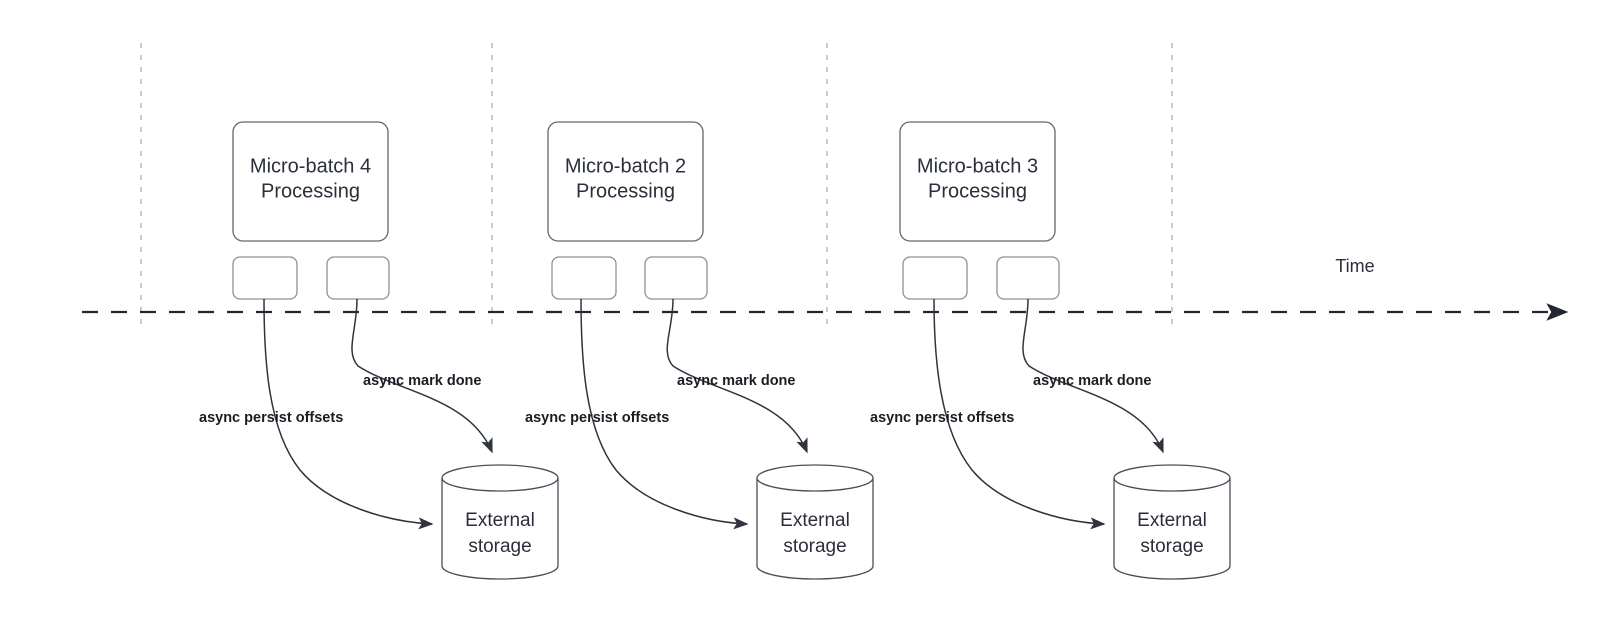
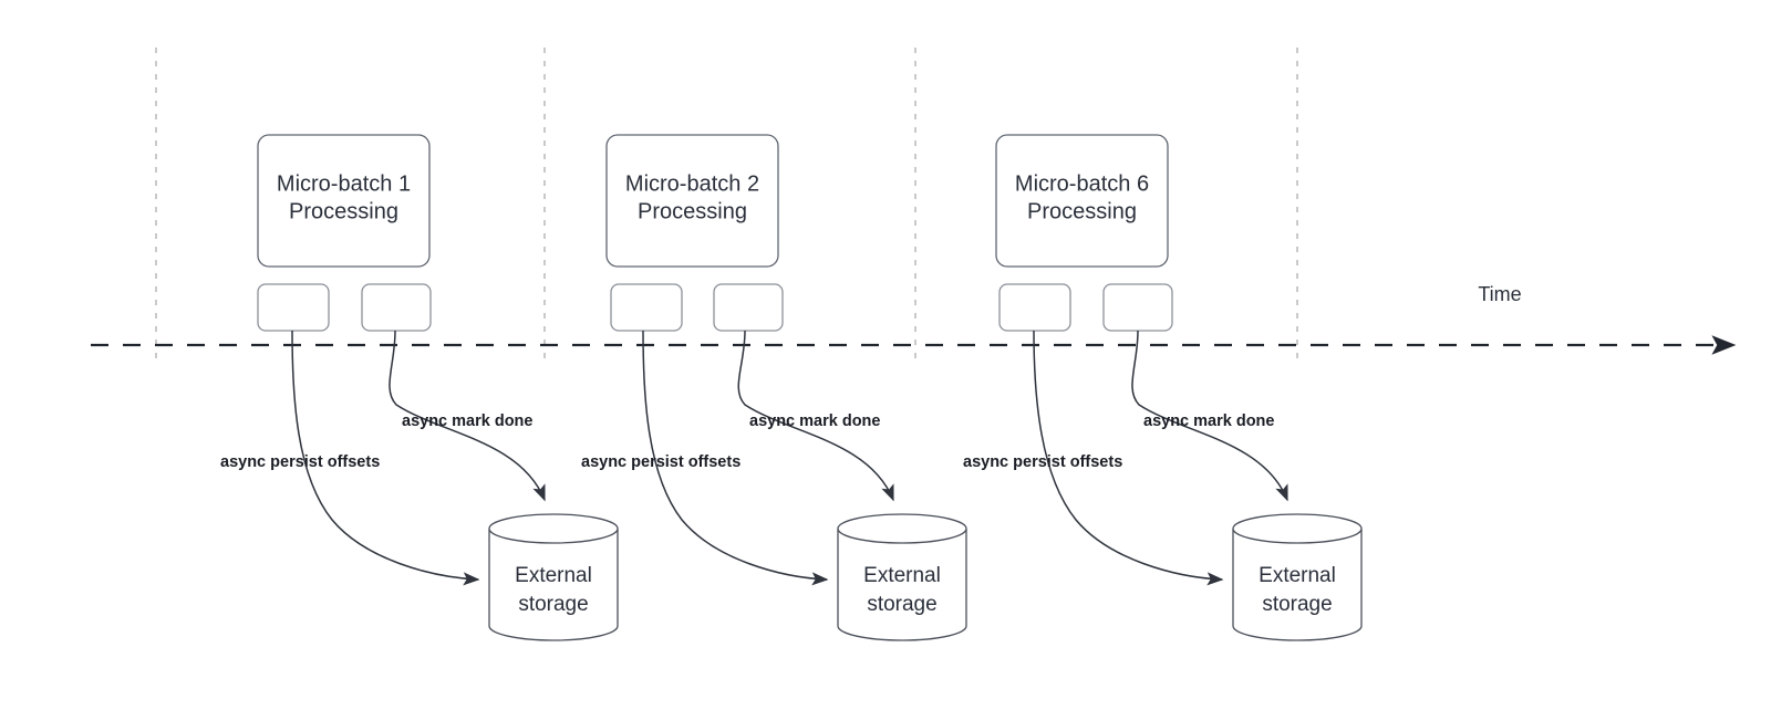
- Micro-batch 4
+ Micro-batch 1
  Processing
  async persist offsets
  async mark done
  External
  storage
  Micro-batch 2
  Processing
  async persist offsets
  async mark done
  External
  storage
- Micro-batch 3
+ Micro-batch 6
  Processing
  async persist offsets
  async mark done
  External
  storage
  Time
